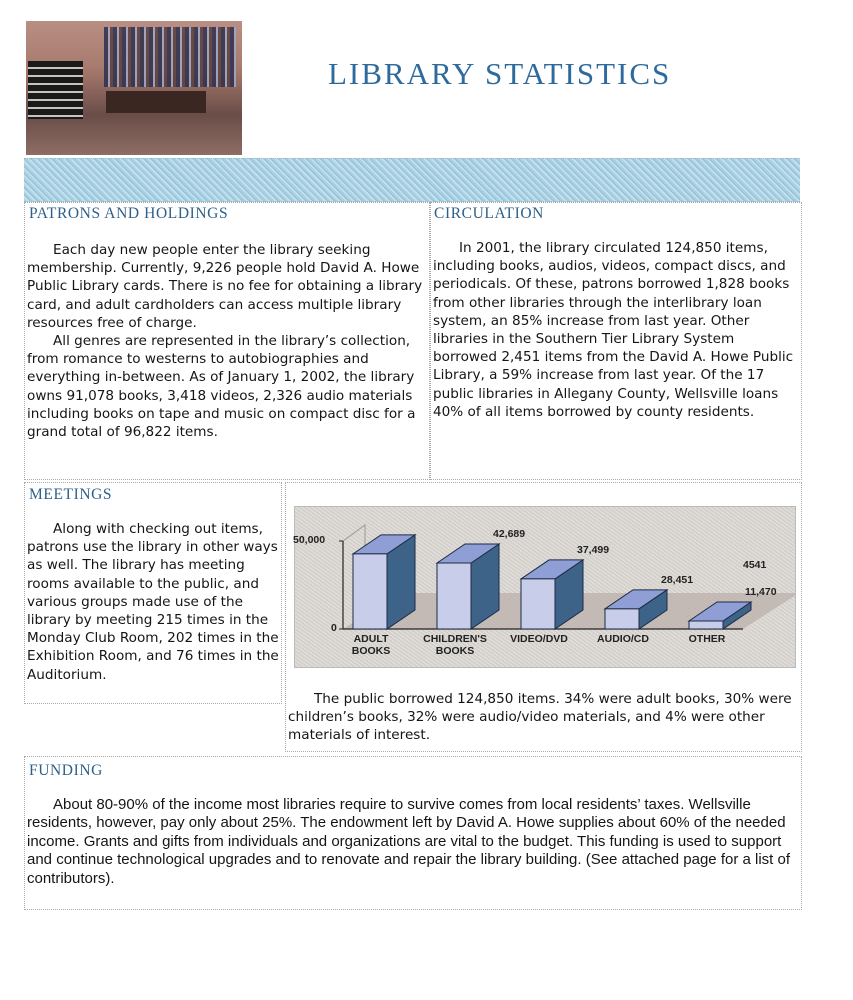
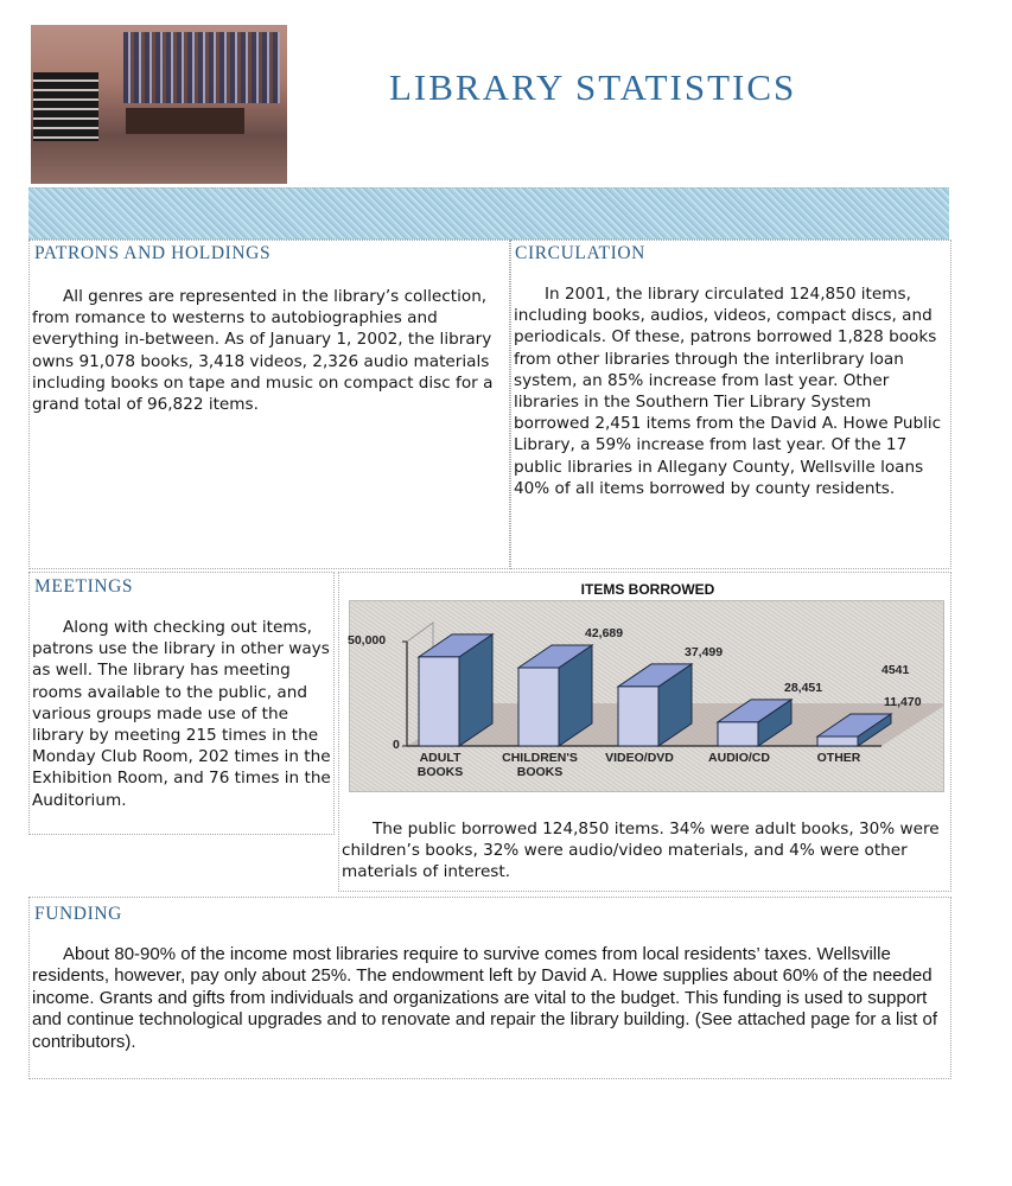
  LIBRARY STATISTICS
  PATRONS AND HOLDINGS
- Each day new people enter the library seeking membership. Currently, 9,226 people hold David A. Howe Public Library cards. There is no fee for obtaining a library card, and adult cardholders can access multiple library resources free of charge.
  All genres are represented in the library’s collection, from romance to westerns to autobiographies and everything in-between. As of January 1, 2002, the library owns 91,078 books, 3,418 videos, 2,326 audio materials including books on tape and music on compact disc for a grand total of 96,822 items.
  CIRCULATION
  In 2001, the library circulated 124,850 items, including books, audios, videos, compact discs, and periodicals. Of these, patrons borrowed 1,828 books from other libraries through the interlibrary loan system, an 85% increase from last year. Other libraries in the Southern Tier Library System borrowed 2,451 items from the David A. Howe Public Library, a 59% increase from last year. Of the 17 public libraries in Allegany County, Wellsville loans 40% of all items borrowed by county residents.
  MEETINGS
  Along with checking out items, patrons use the library in other ways as well. The library has meeting rooms available to the public, and various groups made use of the library by meeting 215 times in the Monday Club Room, 202 times in the Exhibition Room, and 76 times in the Auditorium.
+ ITEMS BORROWED
  50,000
  0
  ADULT BOOKS
  CHILDREN'S BOOKS
  VIDEO/DVD
  AUDIO/CD
  OTHER
  42,689
  37,499
  28,451
  11,470
  4541
  The public borrowed 124,850 items. 34% were adult books, 30% were children’s books, 32% were audio/video materials, and 4% were other materials of interest.
  FUNDING
  About 80-90% of the income most libraries require to survive comes from local residents’ taxes. Wellsville residents, however, pay only about 25%. The endowment left by David A. Howe supplies about 60% of the needed income. Grants and gifts from individuals and organizations are vital to the budget. This funding is used to support and continue technological upgrades and to renovate and repair the library building. (See attached page for a list of contributors).
